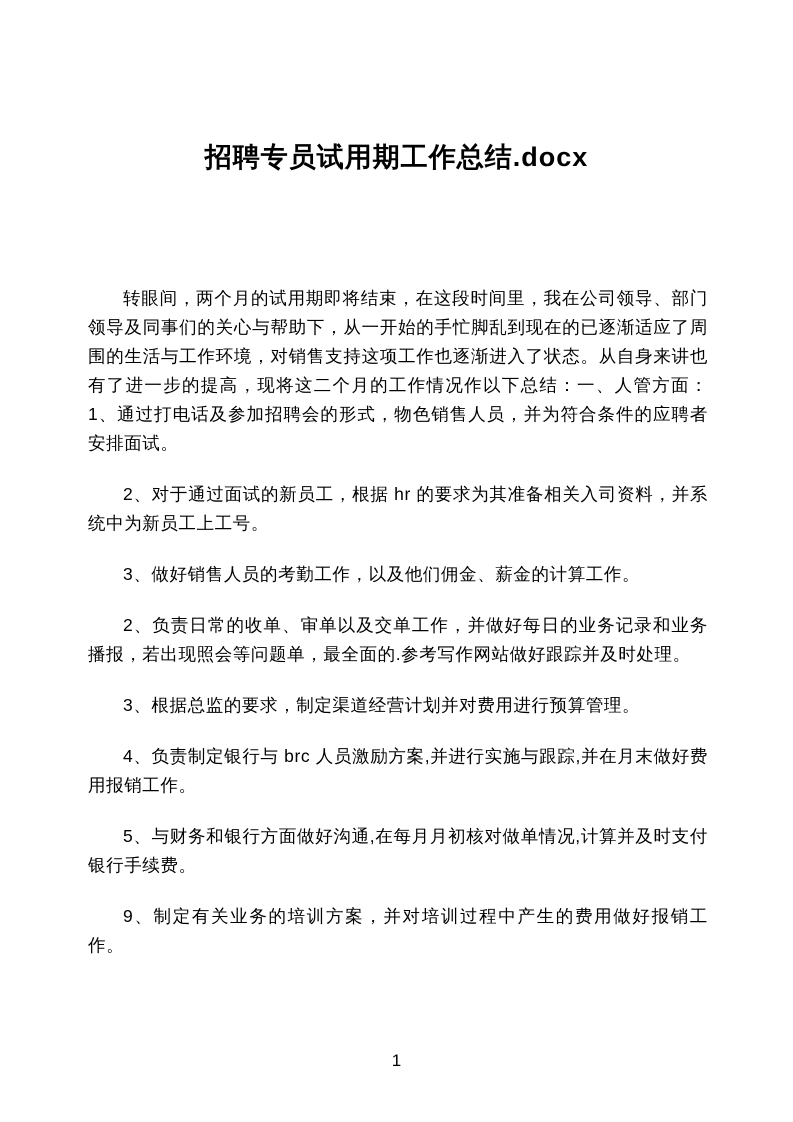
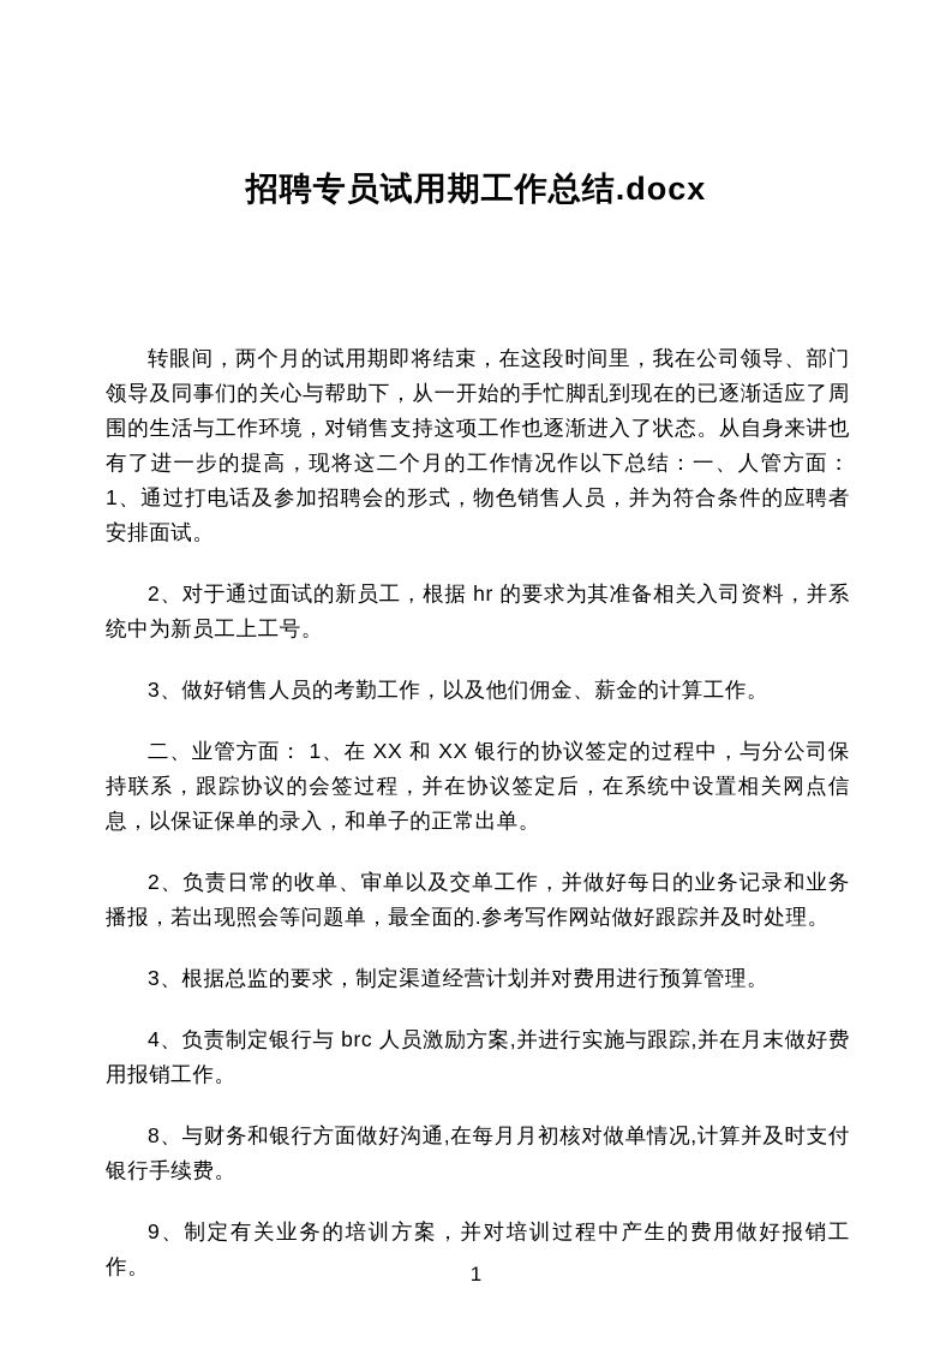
  招聘专员试用期工作总结.docx
  转眼间，两个月的试用期即将结束，在这段时间里，我在公司领导、部门领导及同事们的关心与帮助下，从一开始的手忙脚乱到现在的已逐渐适应了周围的生活与工作环境，对销售支持这项工作也逐渐进入了状态。从自身来讲也有了进一步的提高，现将这二个月的工作情况作以下总结：一、人管方面：1、通过打电话及参加招聘会的形式，物色销售人员，并为符合条件的应聘者安排面试。
  2、对于通过面试的新员工，根据 hr 的要求为其准备相关入司资料，并系统中为新员工上工号。
  3、做好销售人员的考勤工作，以及他们佣金、薪金的计算工作。
+ 二、业管方面： 1、在 XX 和 XX 银行的协议签定的过程中，与分公司保持联系，跟踪协议的会签过程，并在协议签定后，在系统中设置相关网点信息，以保证保单的录入，和单子的正常出单。
  2、负责日常的收单、审单以及交单工作，并做好每日的业务记录和业务播报，若出现照会等问题单，最全面的.参考写作网站做好跟踪并及时处理。
  3、根据总监的要求，制定渠道经营计划并对费用进行预算管理。
  4、负责制定银行与 brc 人员激励方案,并进行实施与跟踪,并在月末做好费用报销工作。
- 5、与财务和银行方面做好沟通,在每月月初核对做单情况,计算并及时支付银行手续费。
+ 8、与财务和银行方面做好沟通,在每月月初核对做单情况,计算并及时支付银行手续费。
  9、制定有关业务的培训方案，并对培训过程中产生的费用做好报销工作。
  1
